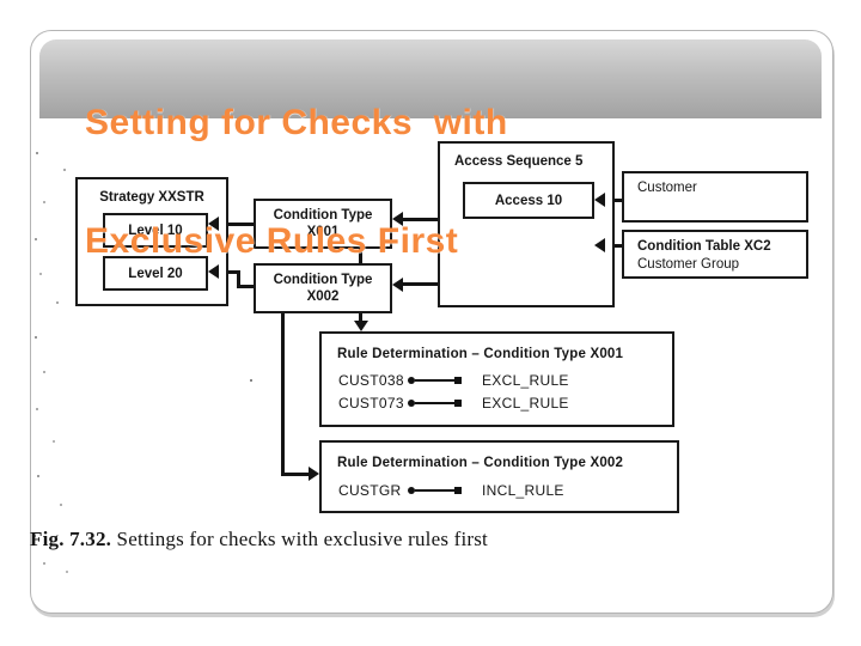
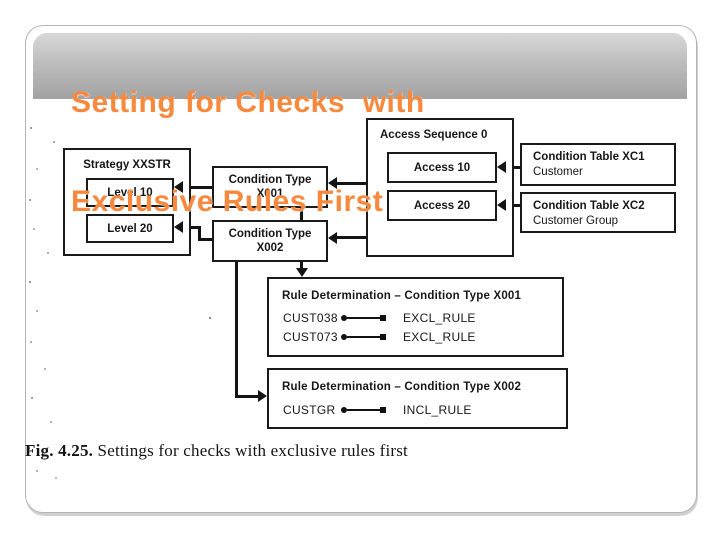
  Setting for Checks with
  Exclusive Rules First
  Strategy XXSTR
  Level 10
  Level 20
  Condition Type
  X001
  Condition Type
  X002
- Access Sequence 5
+ Access Sequence 0
  Access 10
+ Access 20
+ Condition Table XC1
  Customer
  Condition Table XC2
  Customer Group
  Rule Determination – Condition Type X001
  CUST038
  EXCL_RULE
  CUST073
  EXCL_RULE
  Rule Determination – Condition Type X002
  CUSTGR
  INCL_RULE
- Fig. 7.32. Settings for checks with exclusive rules first
+ Fig. 4.25. Settings for checks with exclusive rules first
